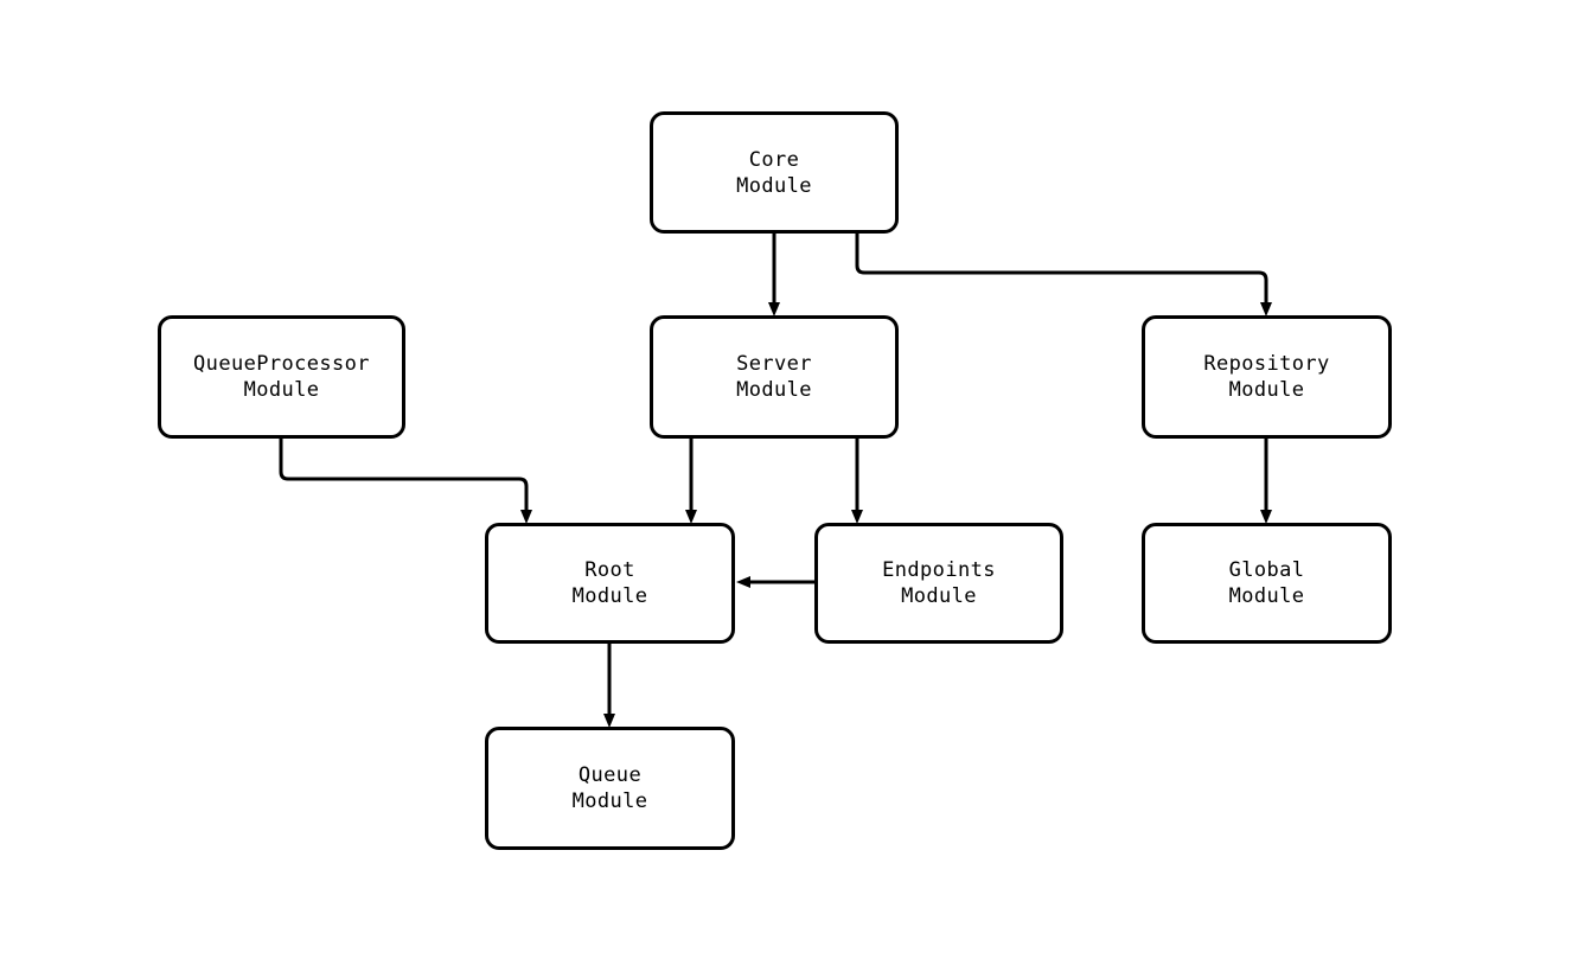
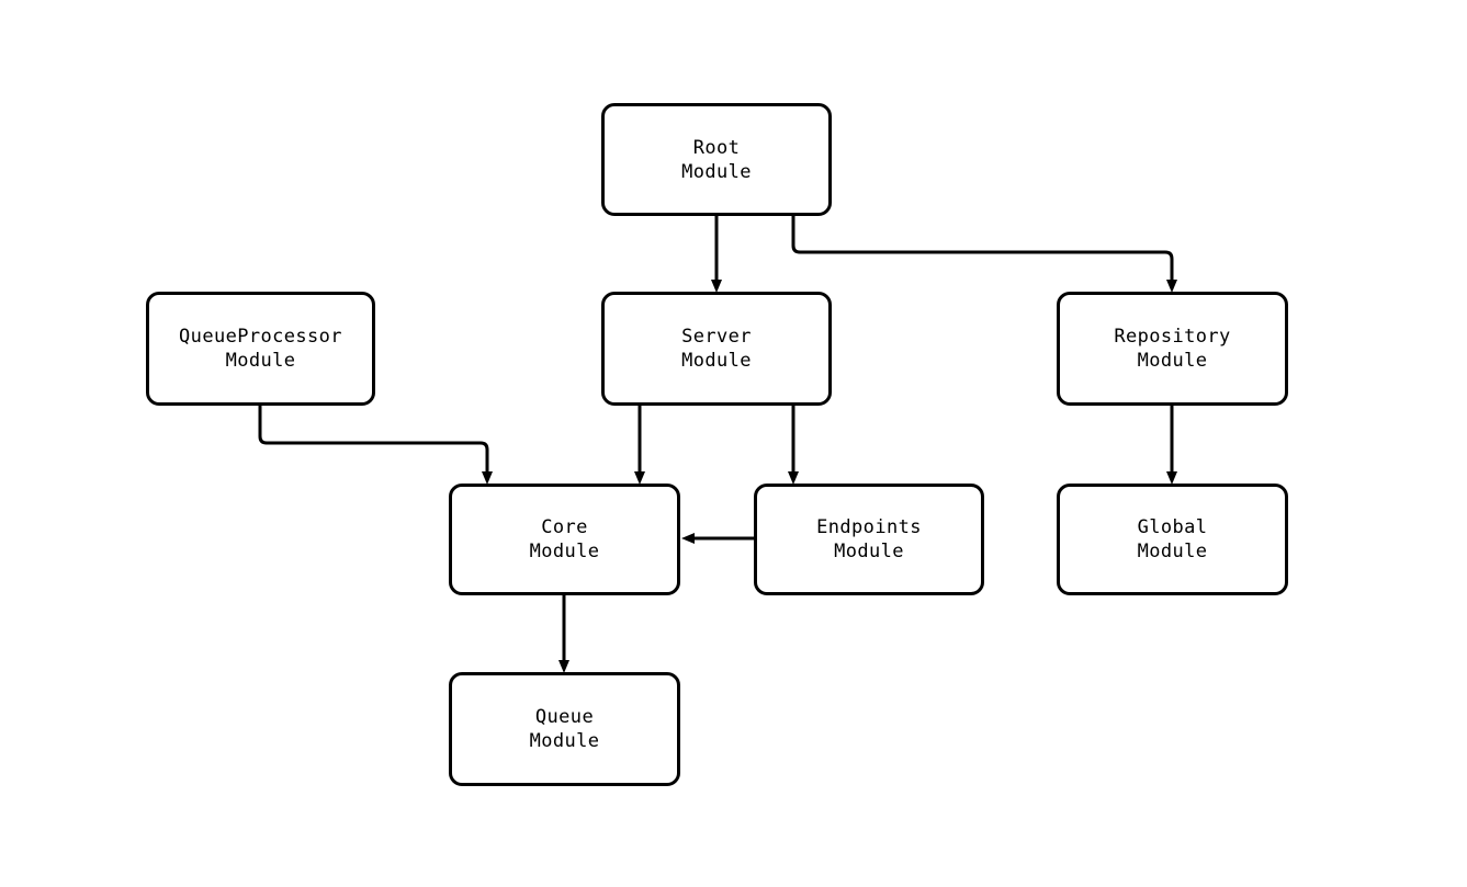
- Core
+ Root
  Module
  QueueProcessor
  Module
  Server
  Module
  Repository
  Module
- Root
+ Core
  Module
  Endpoints
  Module
  Global
  Module
  Queue
  Module
